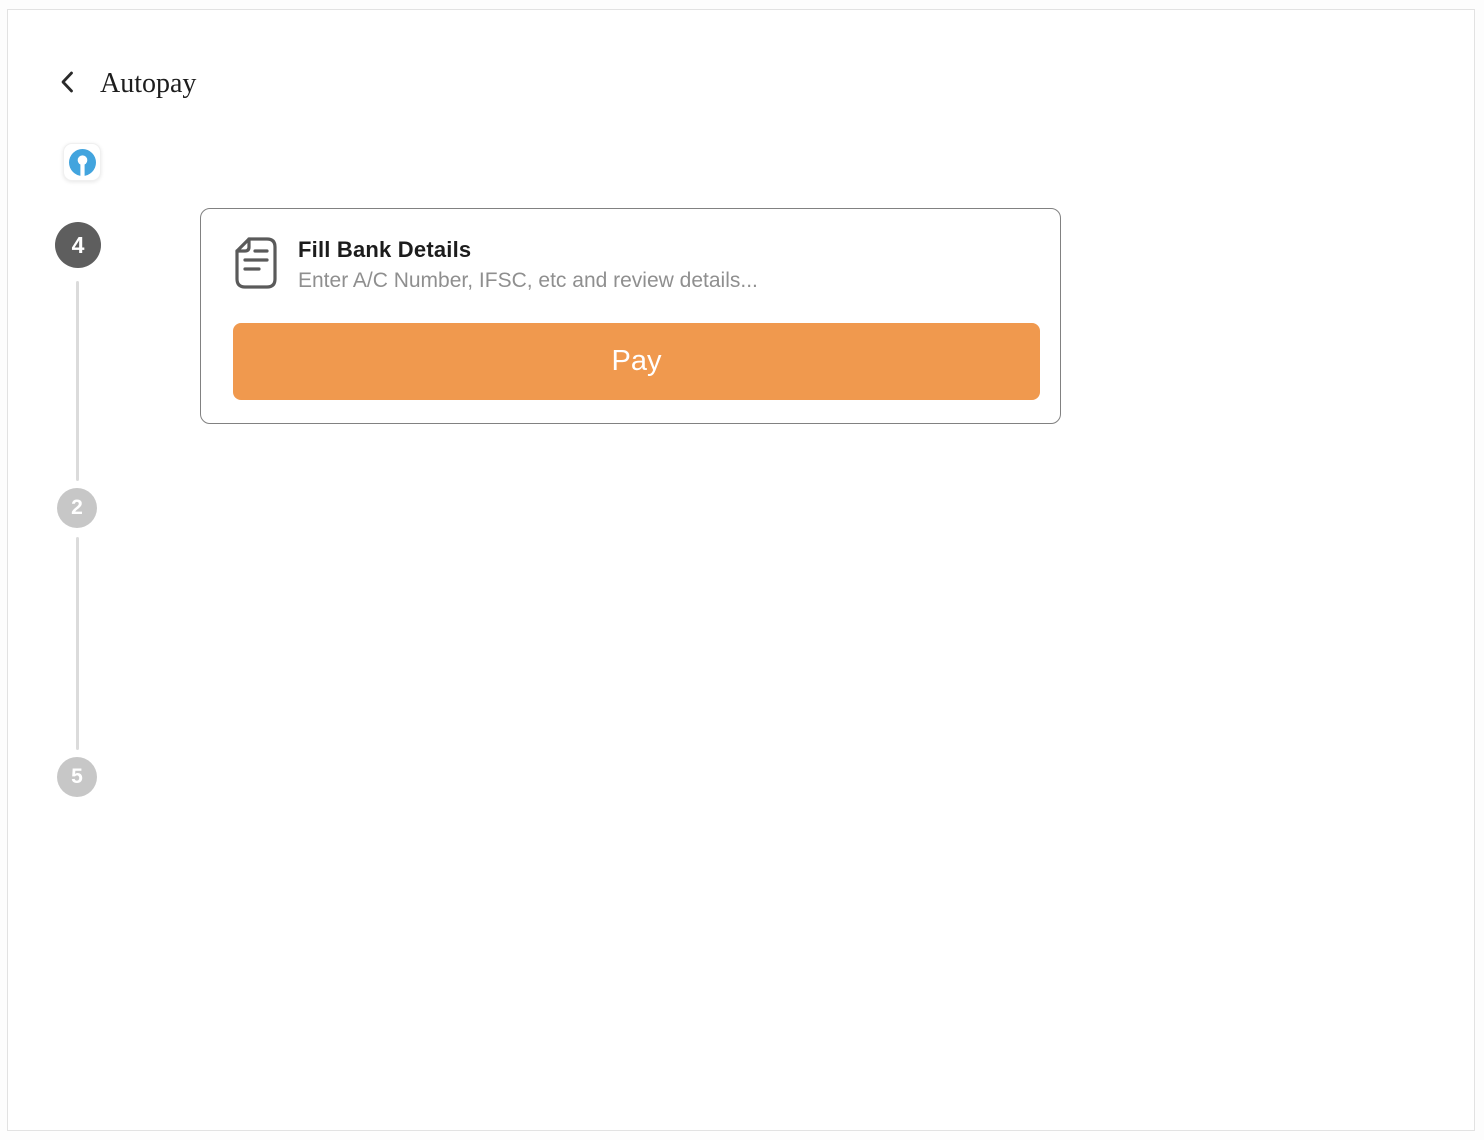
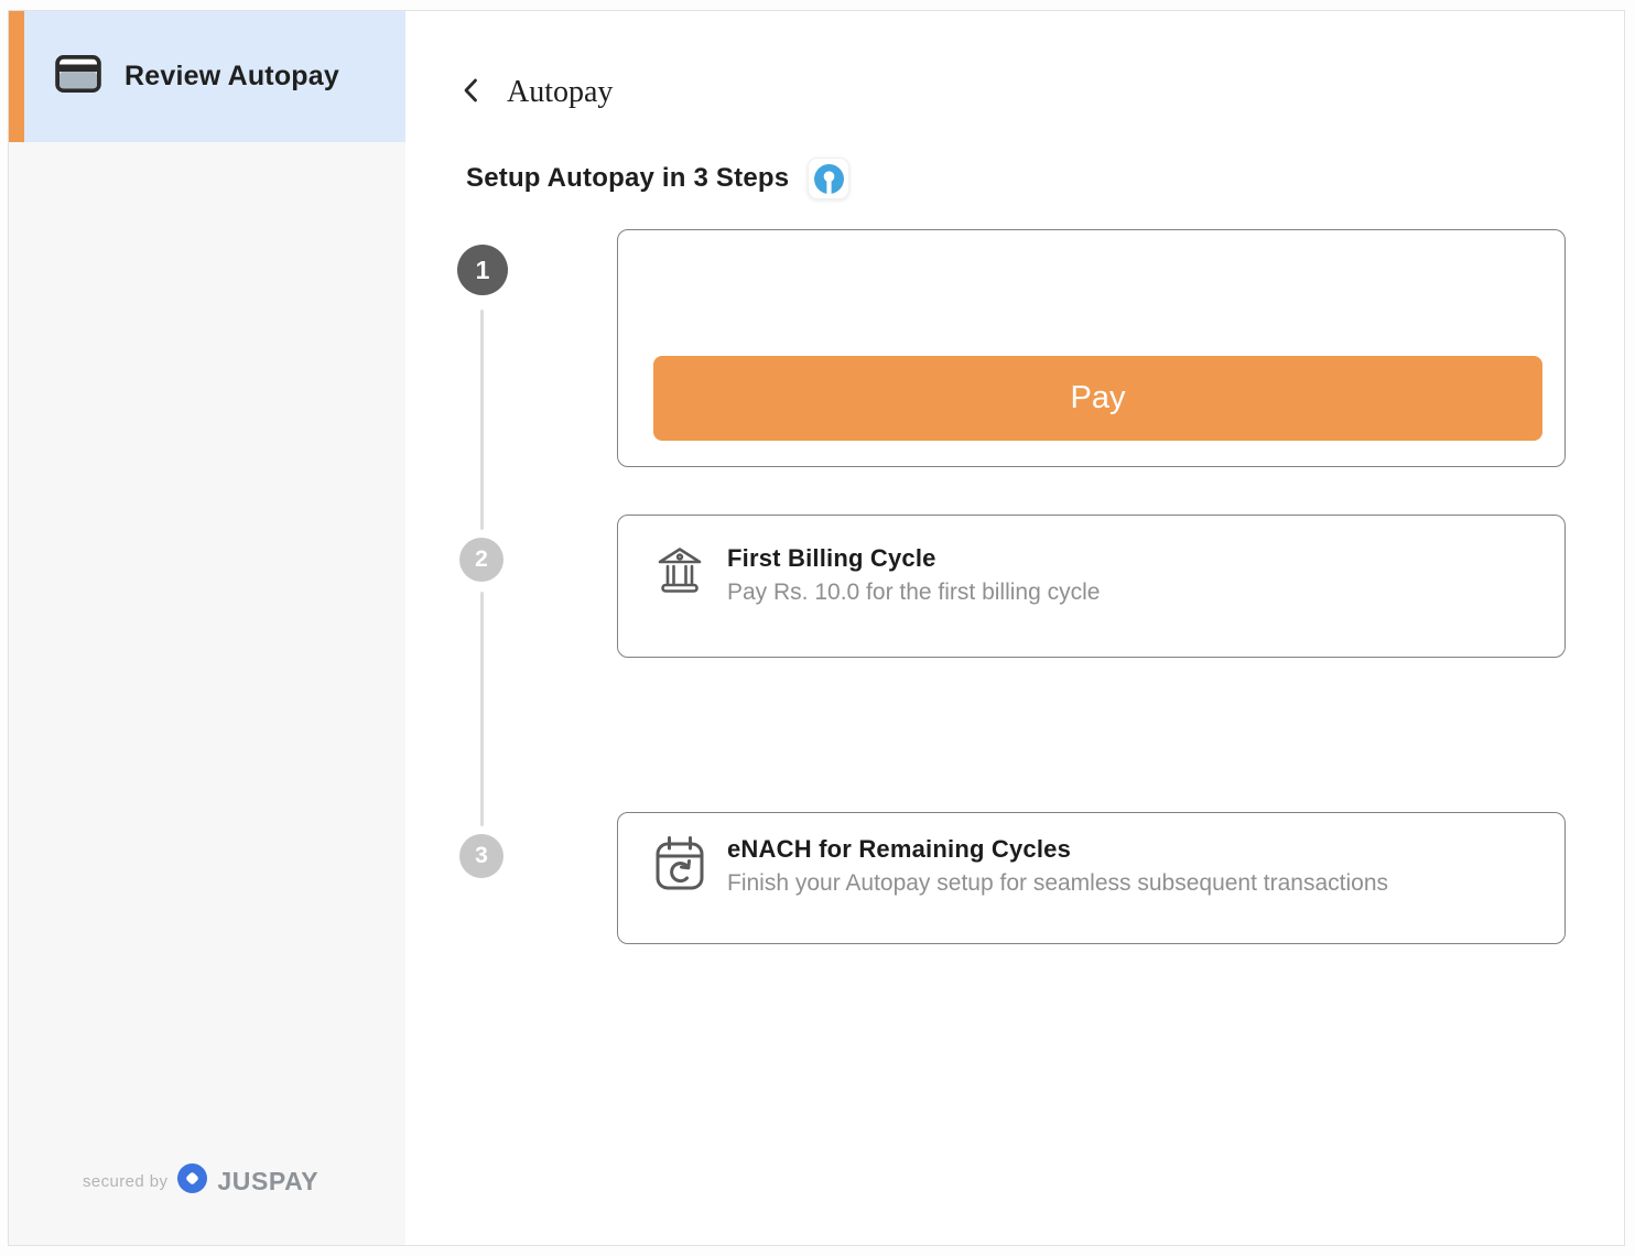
+ Review Autopay
+ secured by
+ JUSPAY
  Autopay
+ Setup Autopay in 3 Steps
- 4
+ 1
  2
- 5
+ 3
- Fill Bank Details
- Enter A/C Number, IFSC, etc and review details...
  Pay
+ First Billing Cycle
+ Pay Rs. 10.0 for the first billing cycle
+ eNACH for Remaining Cycles
+ Finish your Autopay setup for seamless subsequent transactions
